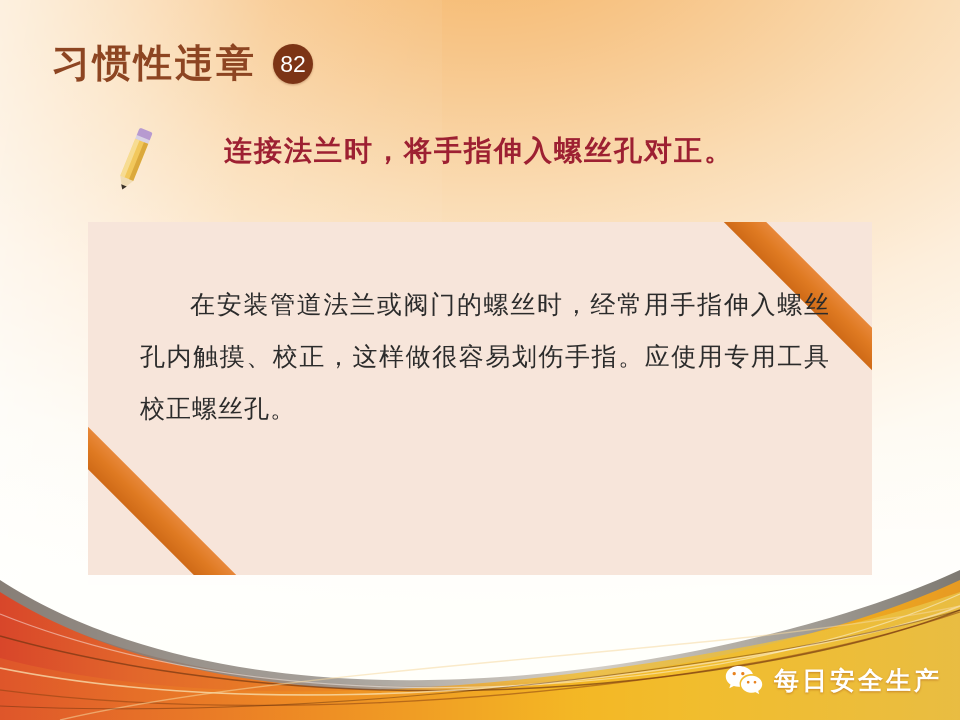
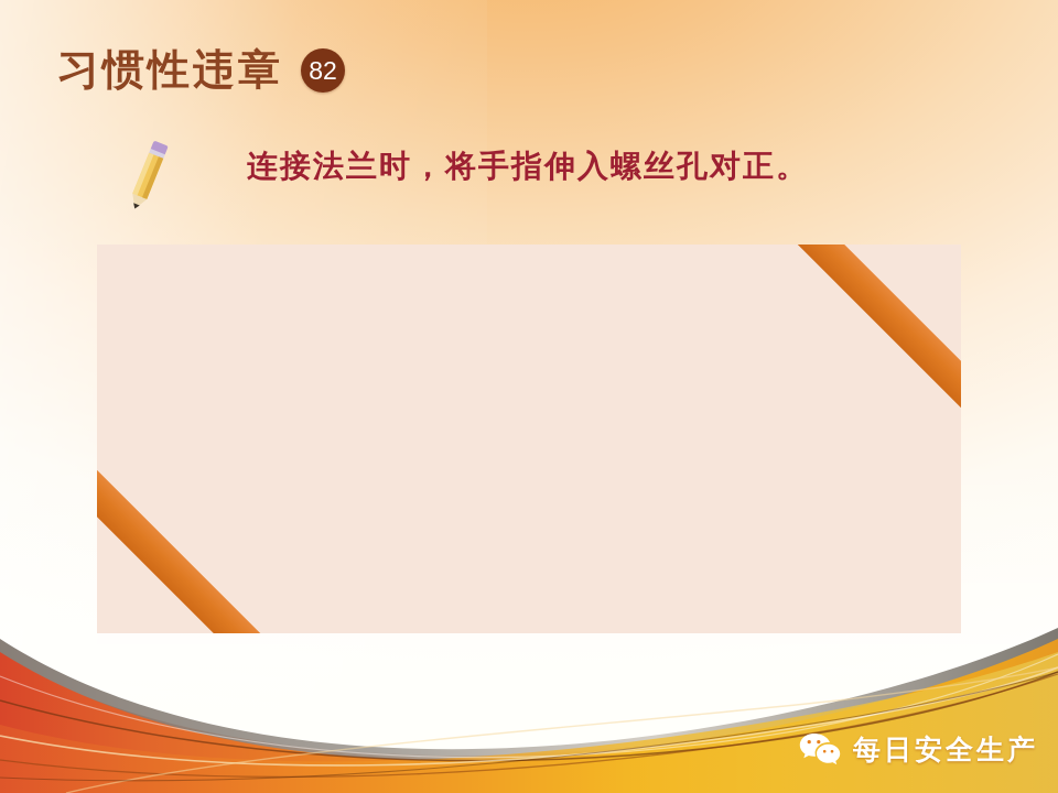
  习惯性违章
  82
  连接法兰时，将手指伸入螺丝孔对正。
- 在安装管道法兰或阀门的螺丝时，经常用手指伸入螺丝孔内触摸、校正，这样做很容易划伤手指。应使用专用工具校正螺丝孔。
  每日安全生产
